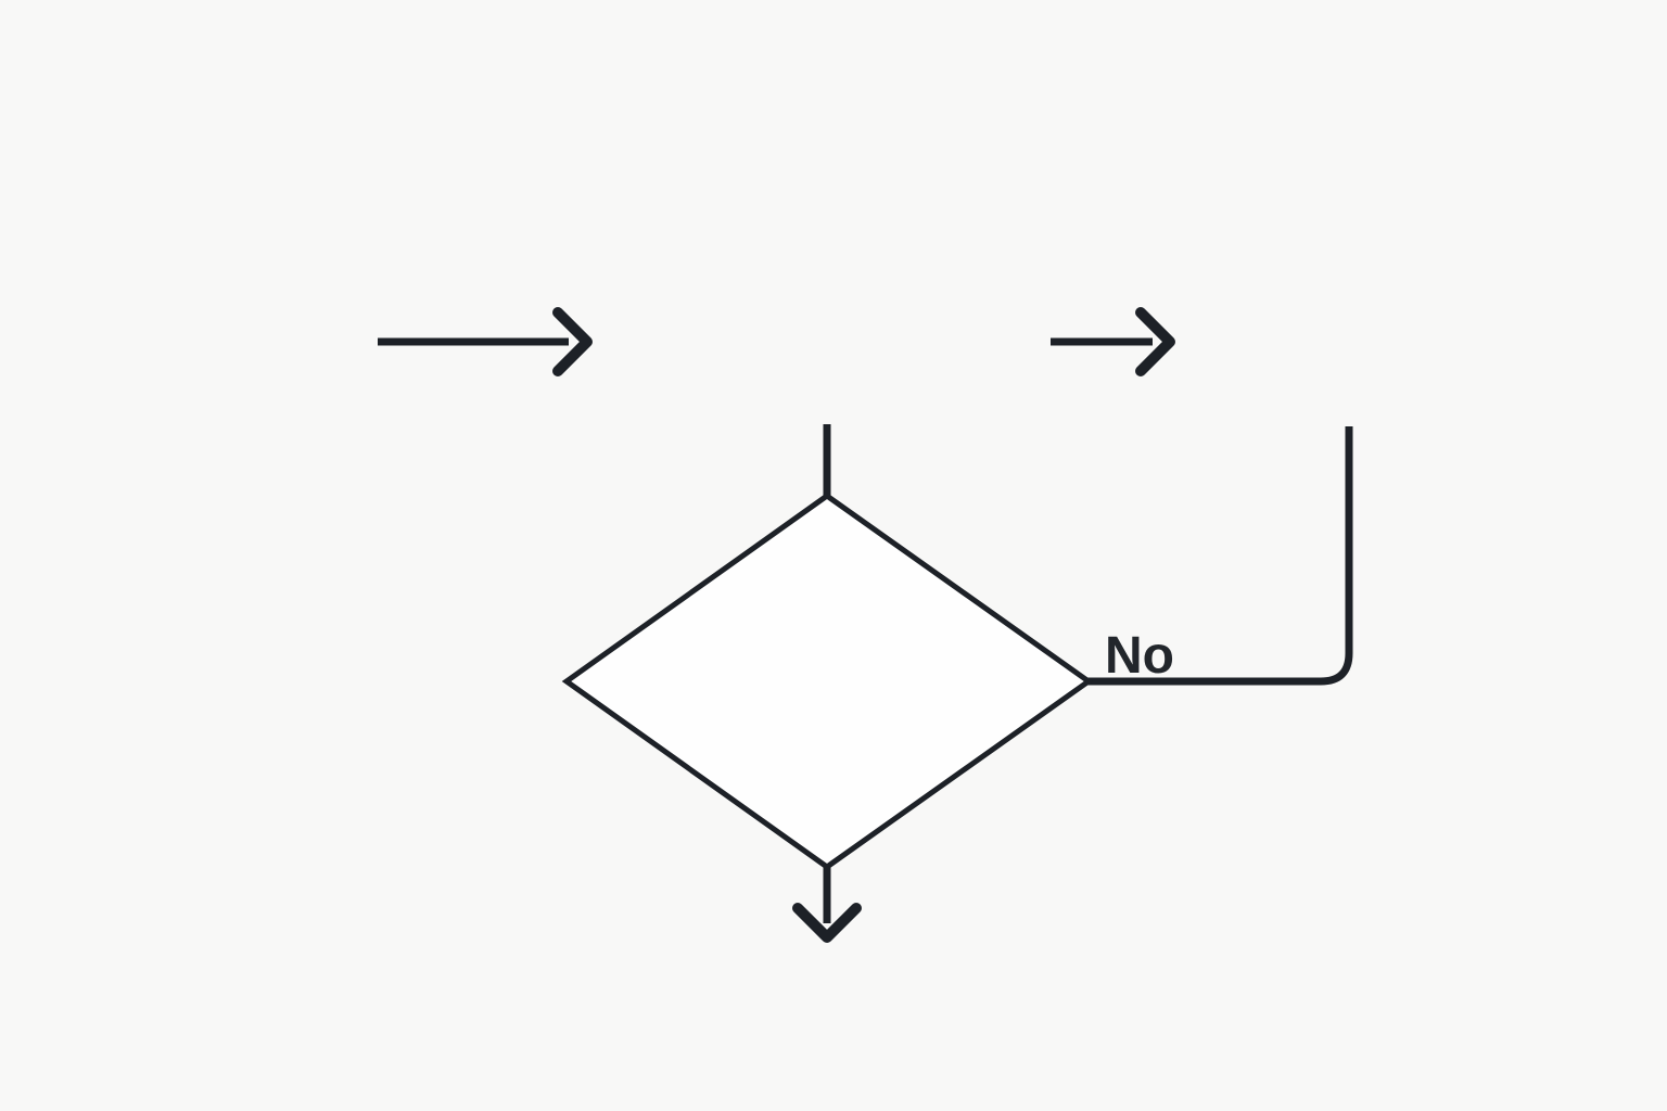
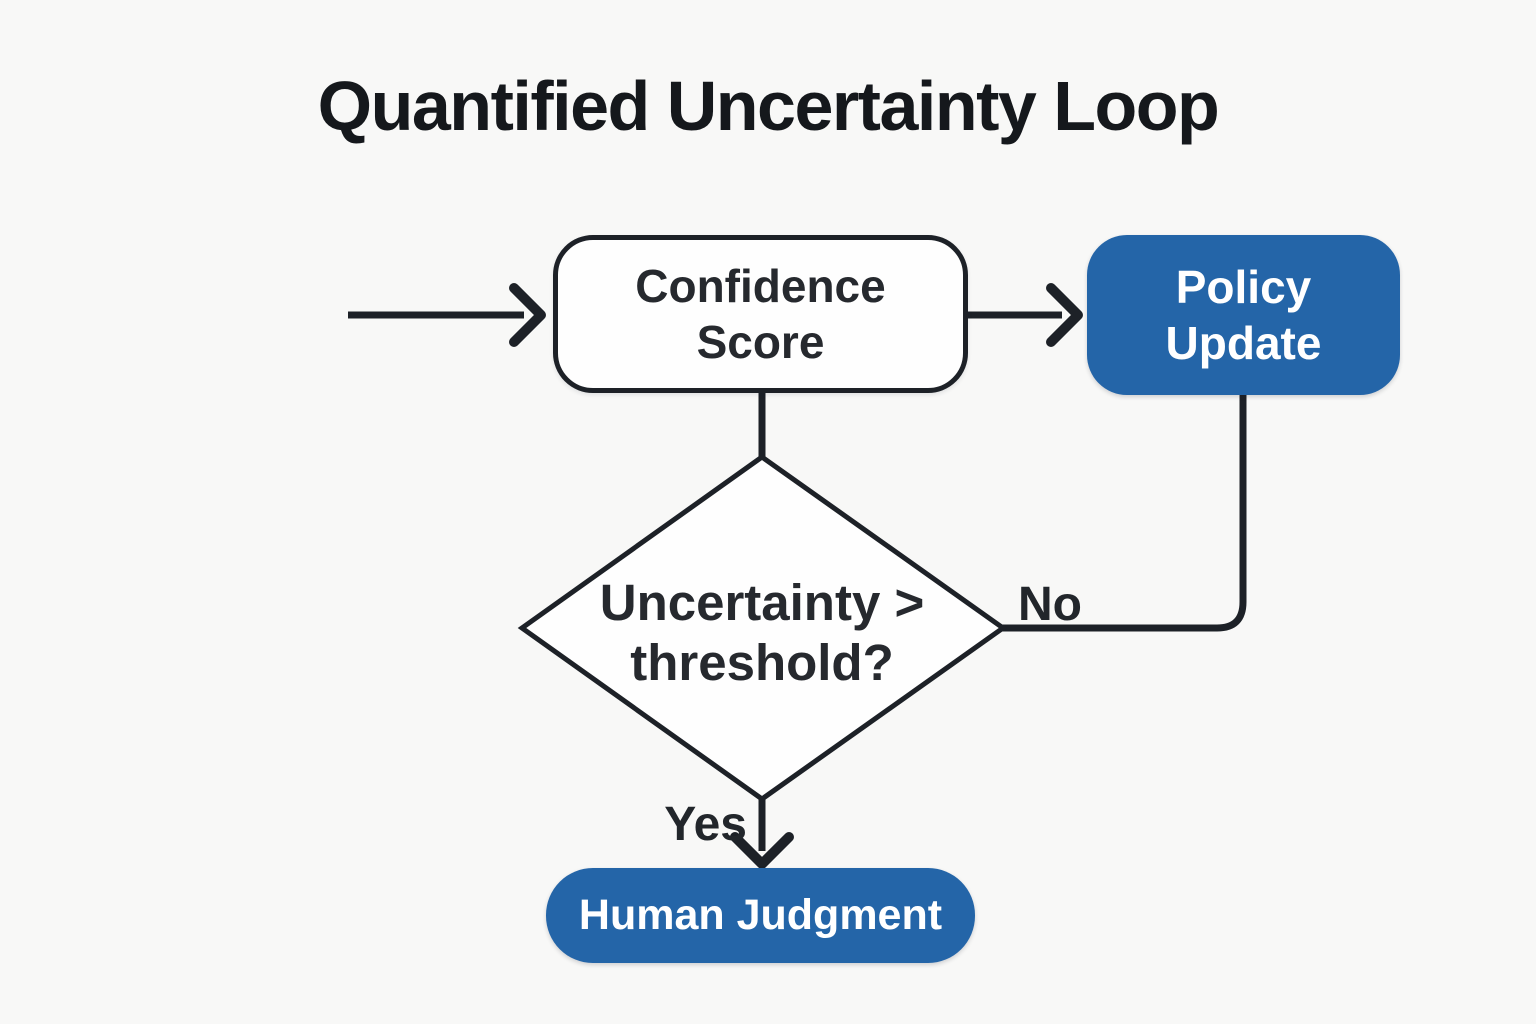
+ Quantified Uncertainty Loop
+ Confidence
+ Score
+ Policy
+ Update
+ Uncertainty >
+ threshold?
+ Human Judgment
+ Yes
  No
